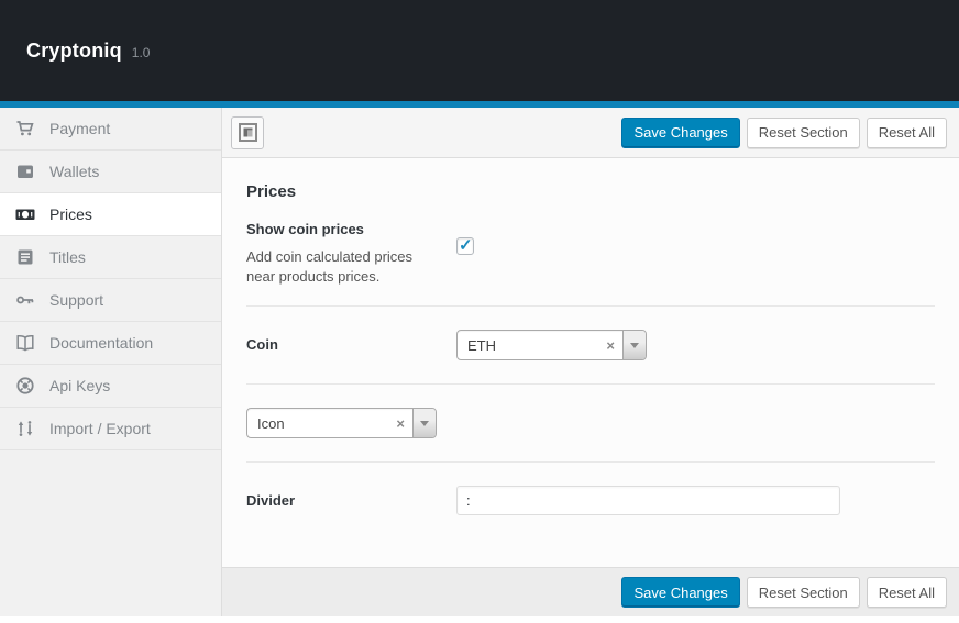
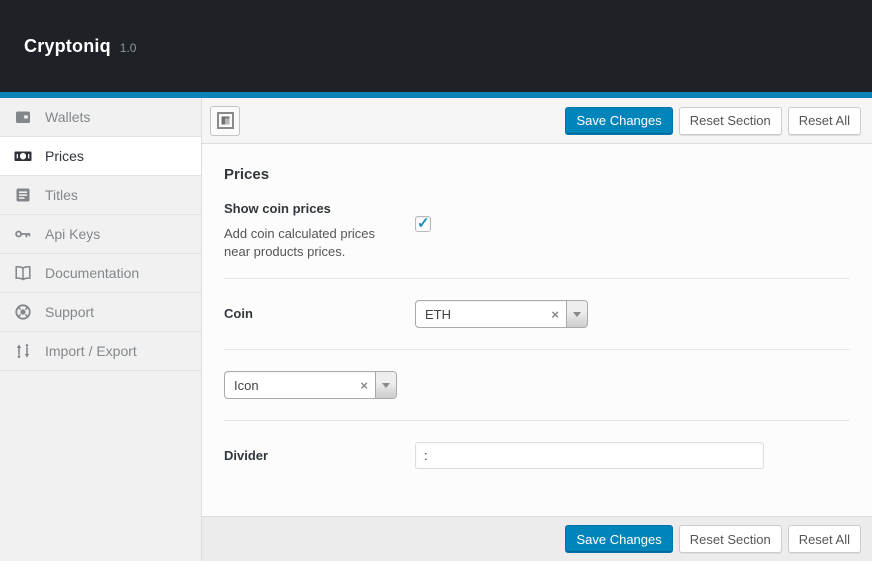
  Cryptoniq
  1.0
- Payment
  Wallets
  Prices
  Titles
- Support
+ Api Keys
  Documentation
- Api Keys
+ Support
  Import / Export
  Save Changes
  Reset Section
  Reset All
  Prices
  Show coin prices
  Add coin calculated prices near products prices.
  Coin
  ETH
  Icon
  Divider
  :
  Save Changes
  Reset Section
  Reset All
